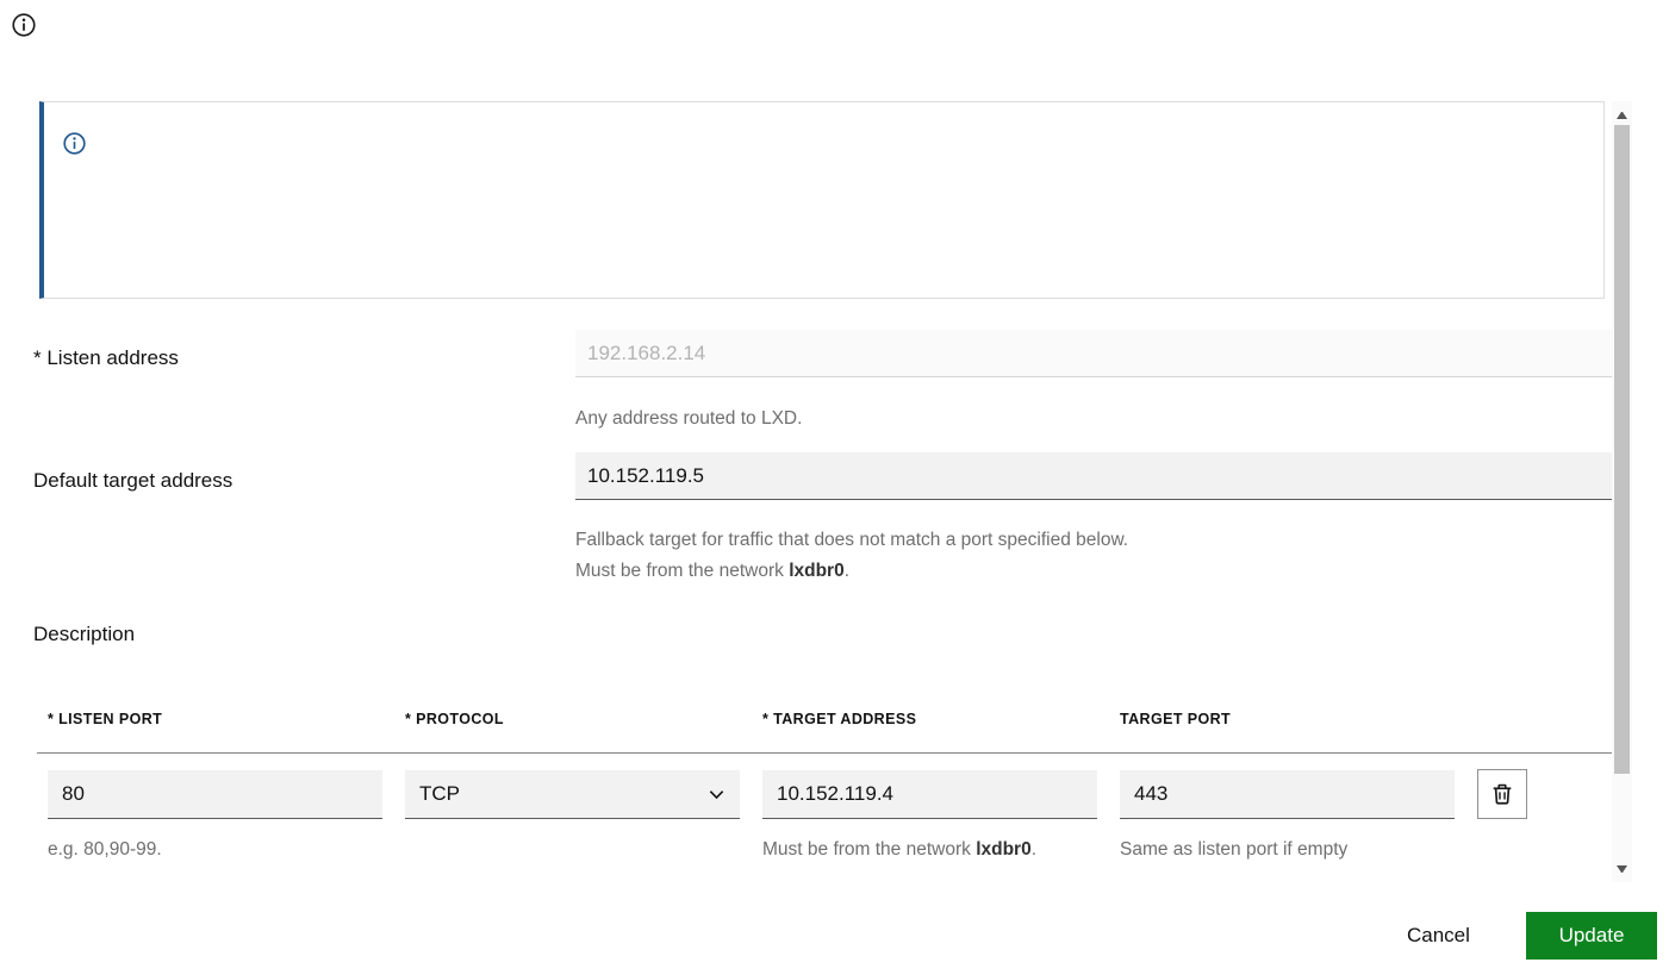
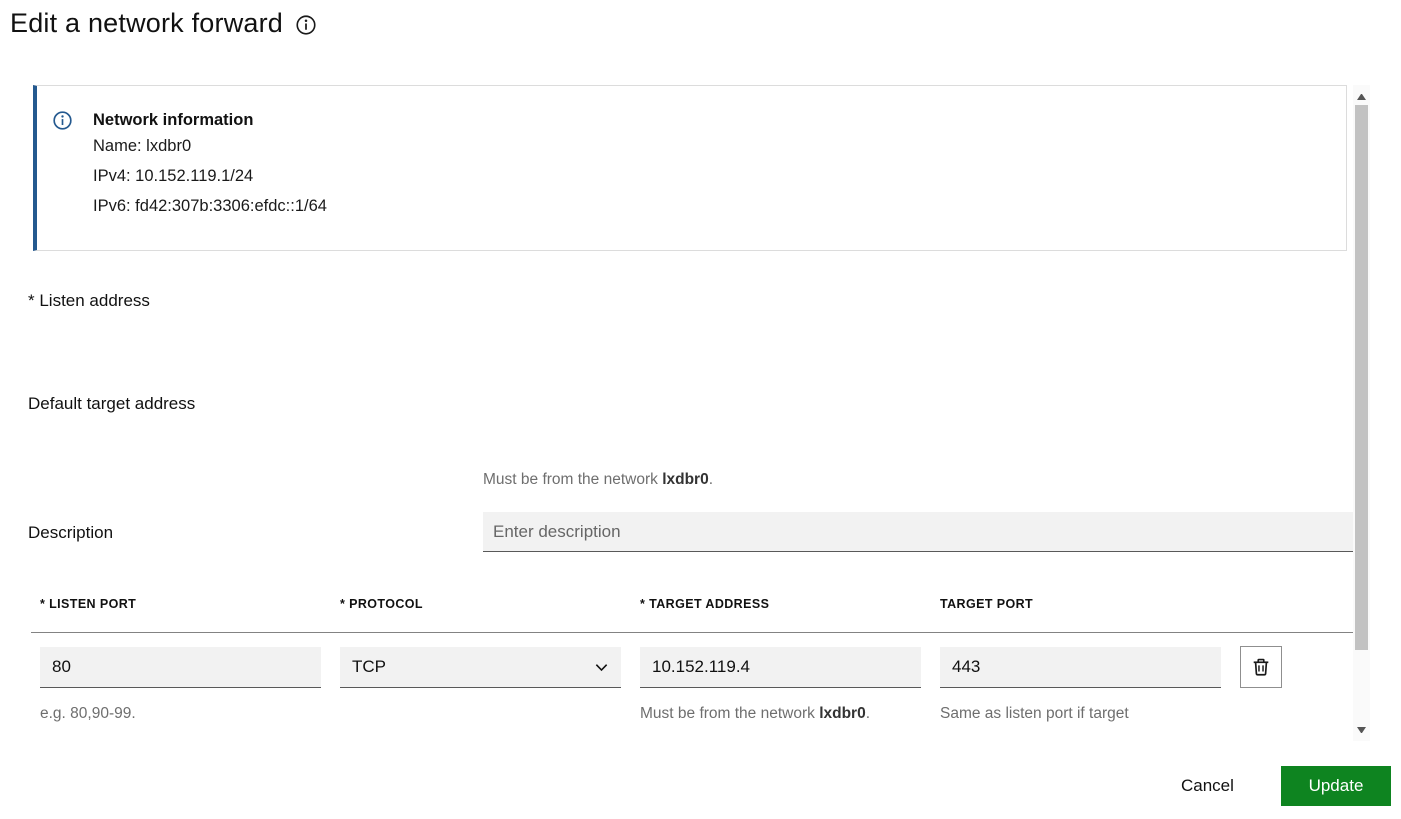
+ Edit a network forward
+ Network information
+ Name: lxdbr0
+ IPv4: 10.152.119.1/24
+ IPv6: fd42:307b:3306:efdc::1/64
  * Listen address
- 192.168.2.14
- Any address routed to LXD.
  Default target address
- 10.152.119.5
- Fallback target for traffic that does not match a port specified below.
  Must be from the network lxdbr0.
  Description
+ Enter description
  * LISTEN PORT
  * PROTOCOL
  * TARGET ADDRESS
  TARGET PORT
  80
  TCP
  10.152.119.4
  443
  e.g. 80,90-99.
  Must be from the network lxdbr0.
- Same as listen port if empty
+ Same as listen port if target
  Cancel
  Update
